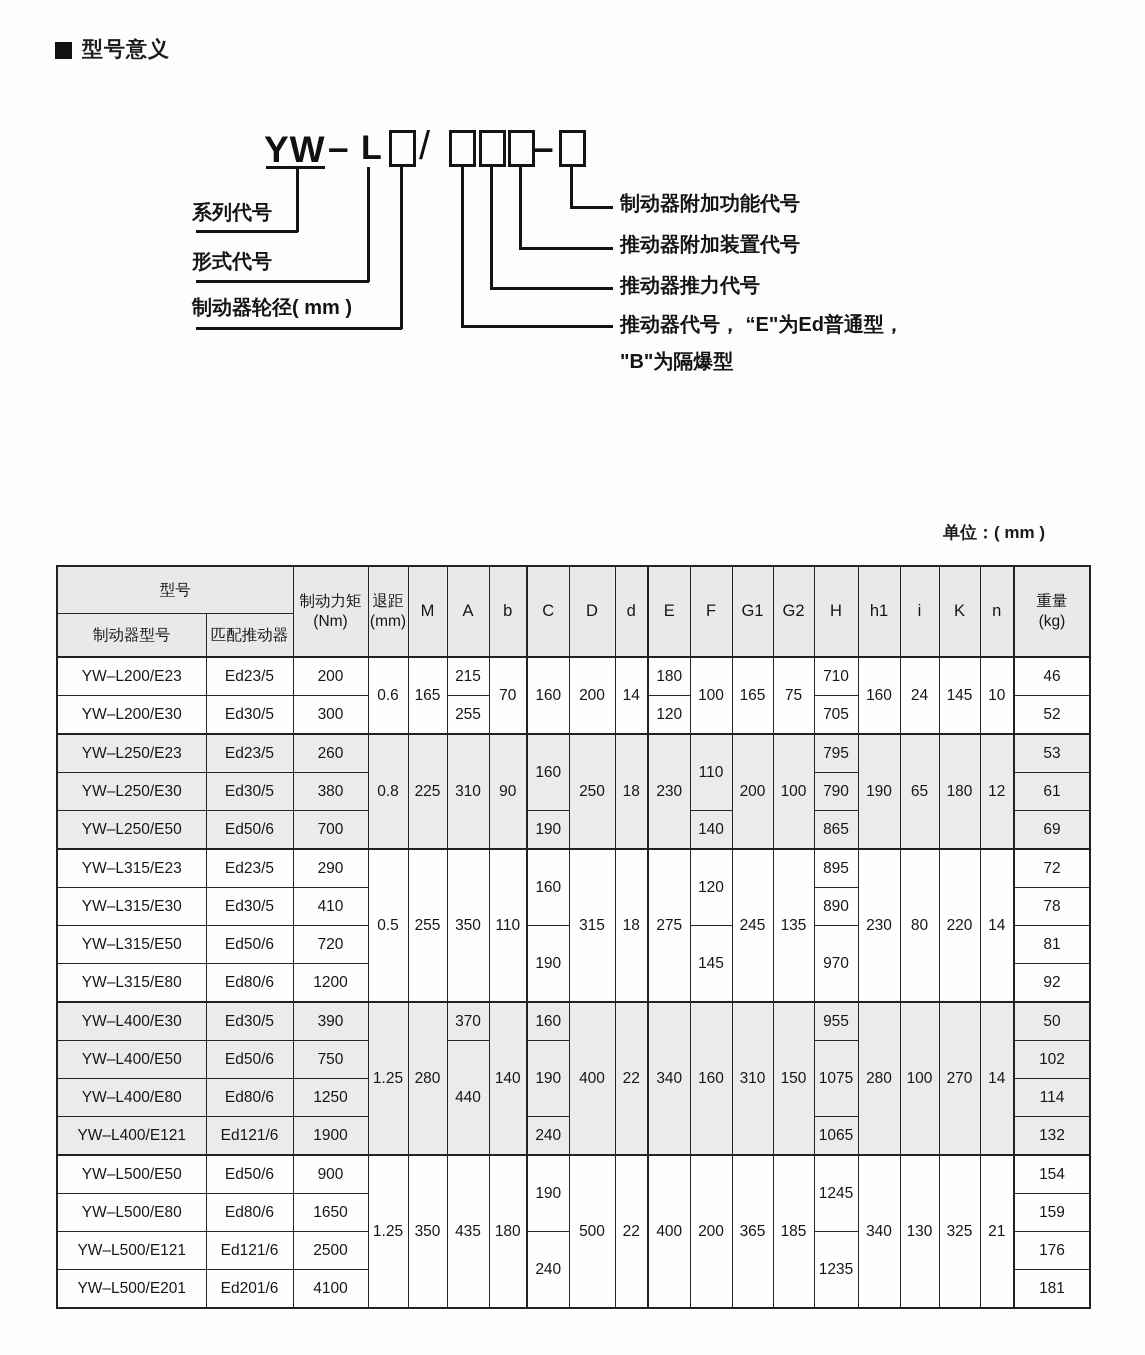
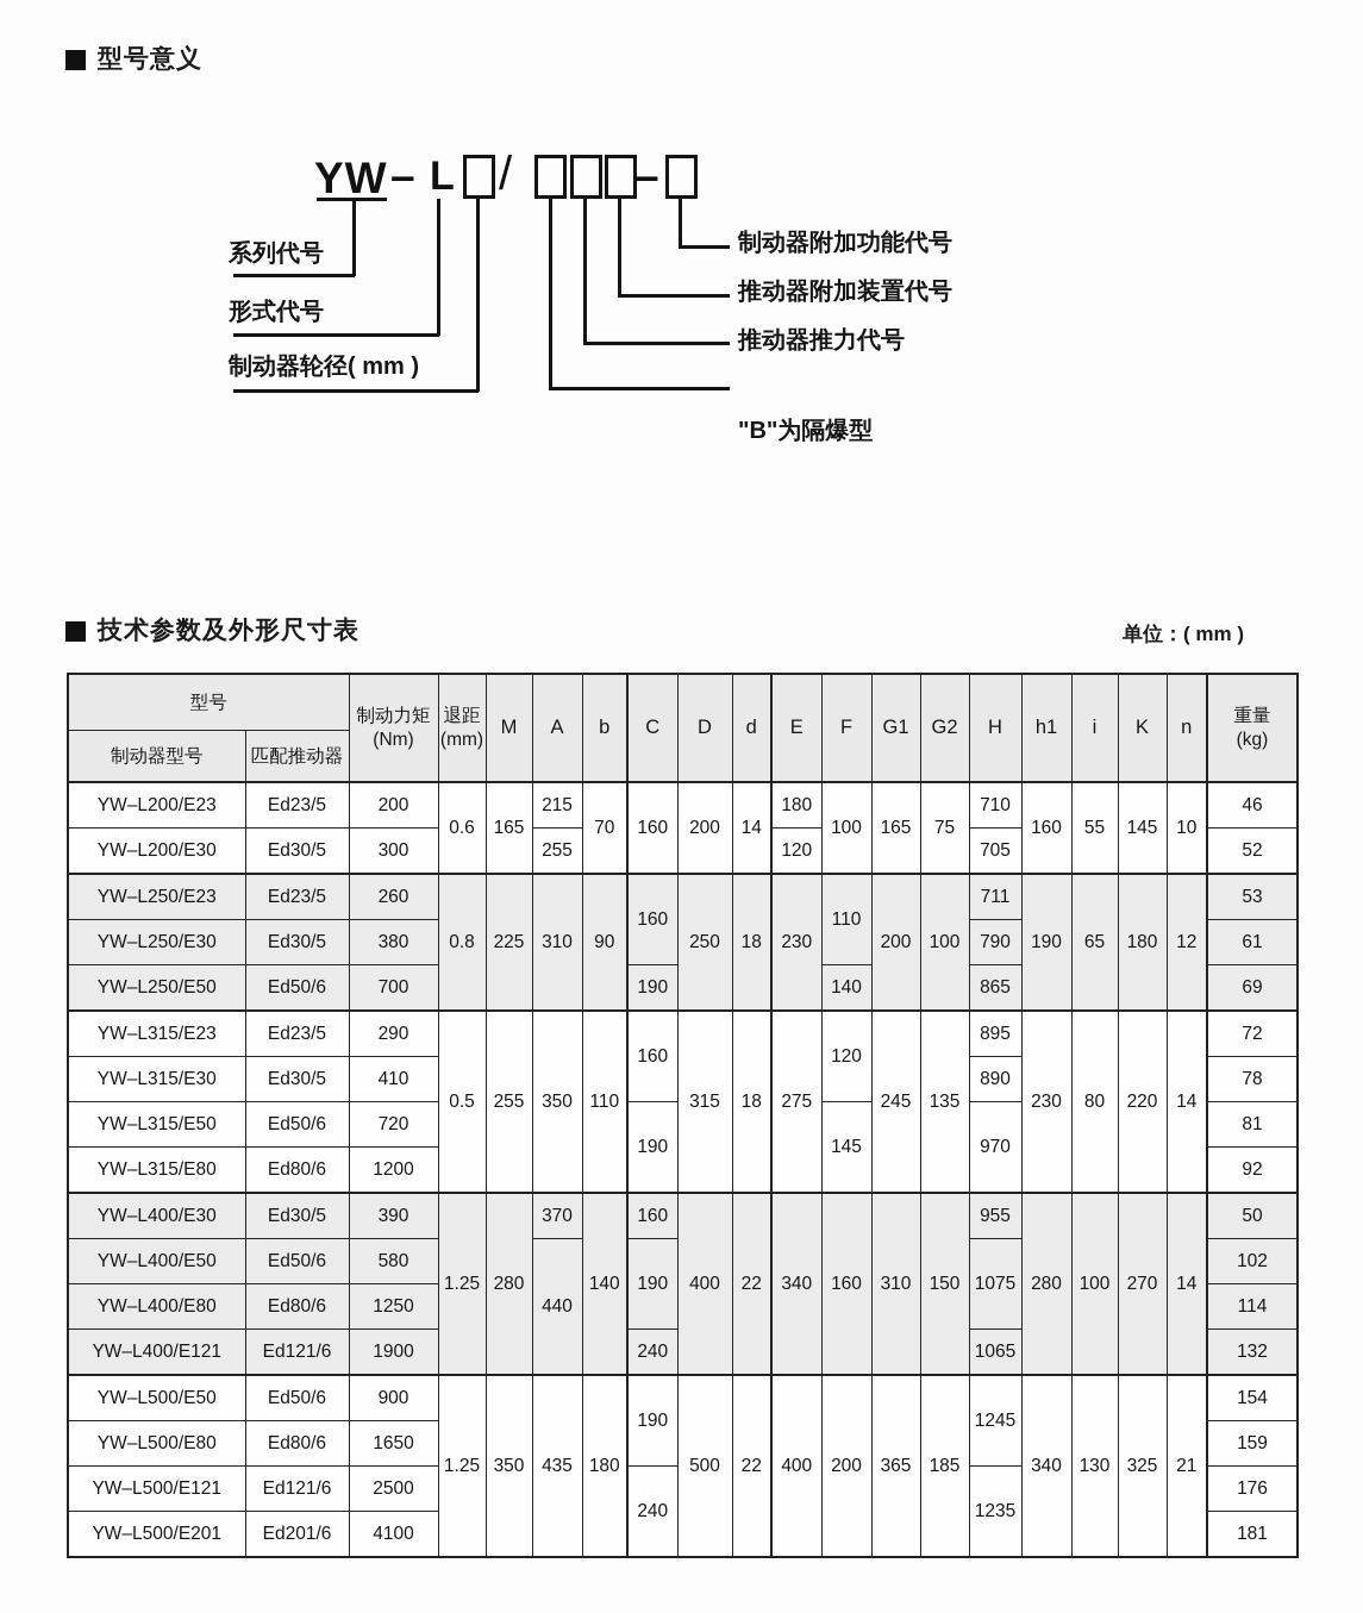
  型号意义
  YW
  –
  L
  /
  –
  系列代号
  形式代号
  制动器轮径( mm )
  制动器附加功能代号
  推动器附加装置代号
  推动器推力代号
- 推动器代号， “E"为Ed普通型，
  "B"为隔爆型
+ 技术参数及外形尺寸表
  单位：( mm )
  型号	制动力矩 (Nm)	退距 (mm)	M	A	b	C	D	d	E	F	G1	G2	H	h1	i	K	n	重量 (kg)
  制动器型号	匹配推动器
- YW–L200/E23	Ed23/5	200	0.6	165	215	70	160	200	14	180	100	165	75	710	160	24	145	10	46
+ YW–L200/E23	Ed23/5	200	0.6	165	215	70	160	200	14	180	100	165	75	710	160	55	145	10	46
  YW–L200/E30	Ed30/5	300	255	120	705	52
- YW–L250/E23	Ed23/5	260	0.8	225	310	90	160	250	18	230	110	200	100	795	190	65	180	12	53
+ YW–L250/E23	Ed23/5	260	0.8	225	310	90	160	250	18	230	110	200	100	711	190	65	180	12	53
  YW–L250/E30	Ed30/5	380	790	61
  YW–L250/E50	Ed50/6	700	190	140	865	69
  YW–L315/E23	Ed23/5	290	0.5	255	350	110	160	315	18	275	120	245	135	895	230	80	220	14	72
  YW–L315/E30	Ed30/5	410	890	78
  YW–L315/E50	Ed50/6	720	190	145	970	81
  YW–L315/E80	Ed80/6	1200	92
  YW–L400/E30	Ed30/5	390	1.25	280	370	140	160	400	22	340	160	310	150	955	280	100	270	14	50
- YW–L400/E50	Ed50/6	750	440	190	1075	102
+ YW–L400/E50	Ed50/6	580	440	190	1075	102
  YW–L400/E80	Ed80/6	1250	114
  YW–L400/E121	Ed121/6	1900	240	1065	132
  YW–L500/E50	Ed50/6	900	1.25	350	435	180	190	500	22	400	200	365	185	1245	340	130	325	21	154
  YW–L500/E80	Ed80/6	1650	159
  YW–L500/E121	Ed121/6	2500	240	1235	176
  YW–L500/E201	Ed201/6	4100	181
